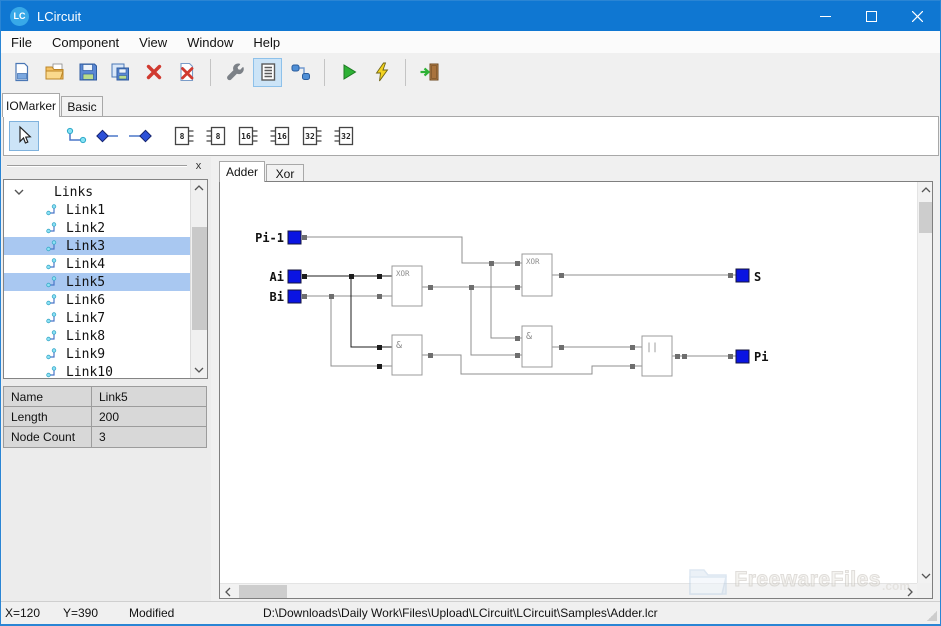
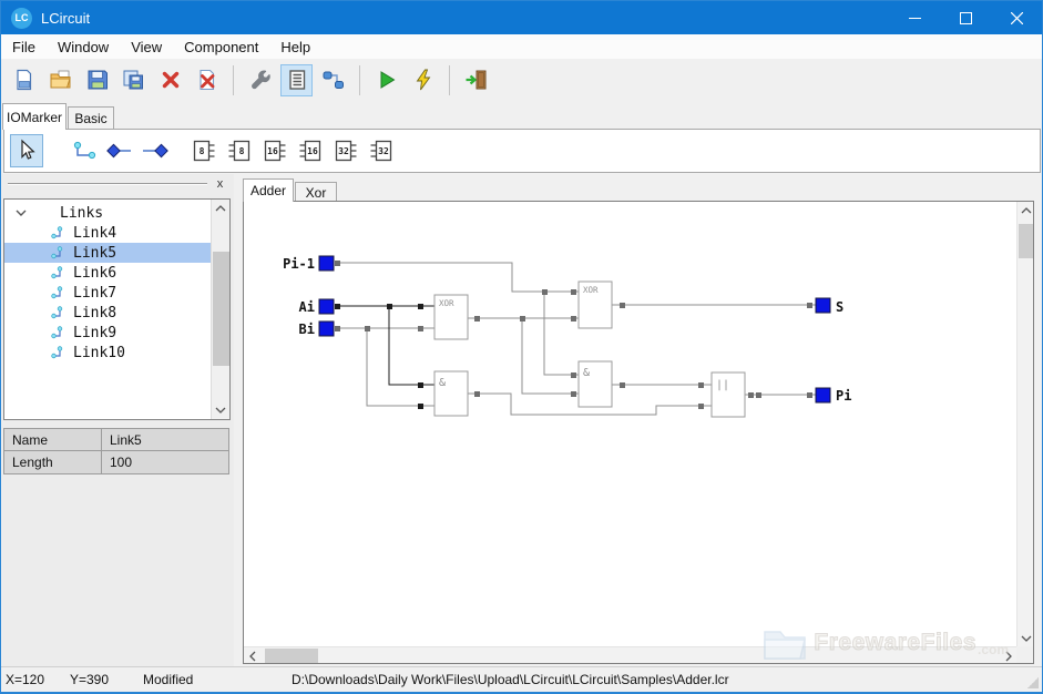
  LC
  LCircuit
  File
- Component
+ Window
  View
- Window
+ Component
  Help
  IOMarker
  Basic
  8
  8
  16
  16
  32
  32
  x
  Links
- Link1
- Link2
- Link3
  Link4
  Link5
  Link6
  Link7
  Link8
  Link9
  Link10
  Name
  Link5
  Length
- 200
+ 100
- Node Count
- 3
  Adder
  Xor
  XOR
  &
  XOR
  &
  ||
  Pi-1
  Ai
  Bi
  S
  Pi
  FreewareFiles
  .com
  X=120
  Y=390
  Modified
  D:\Downloads\Daily Work\Files\Upload\LCircuit\LCircuit\Samples\Adder.lcr
